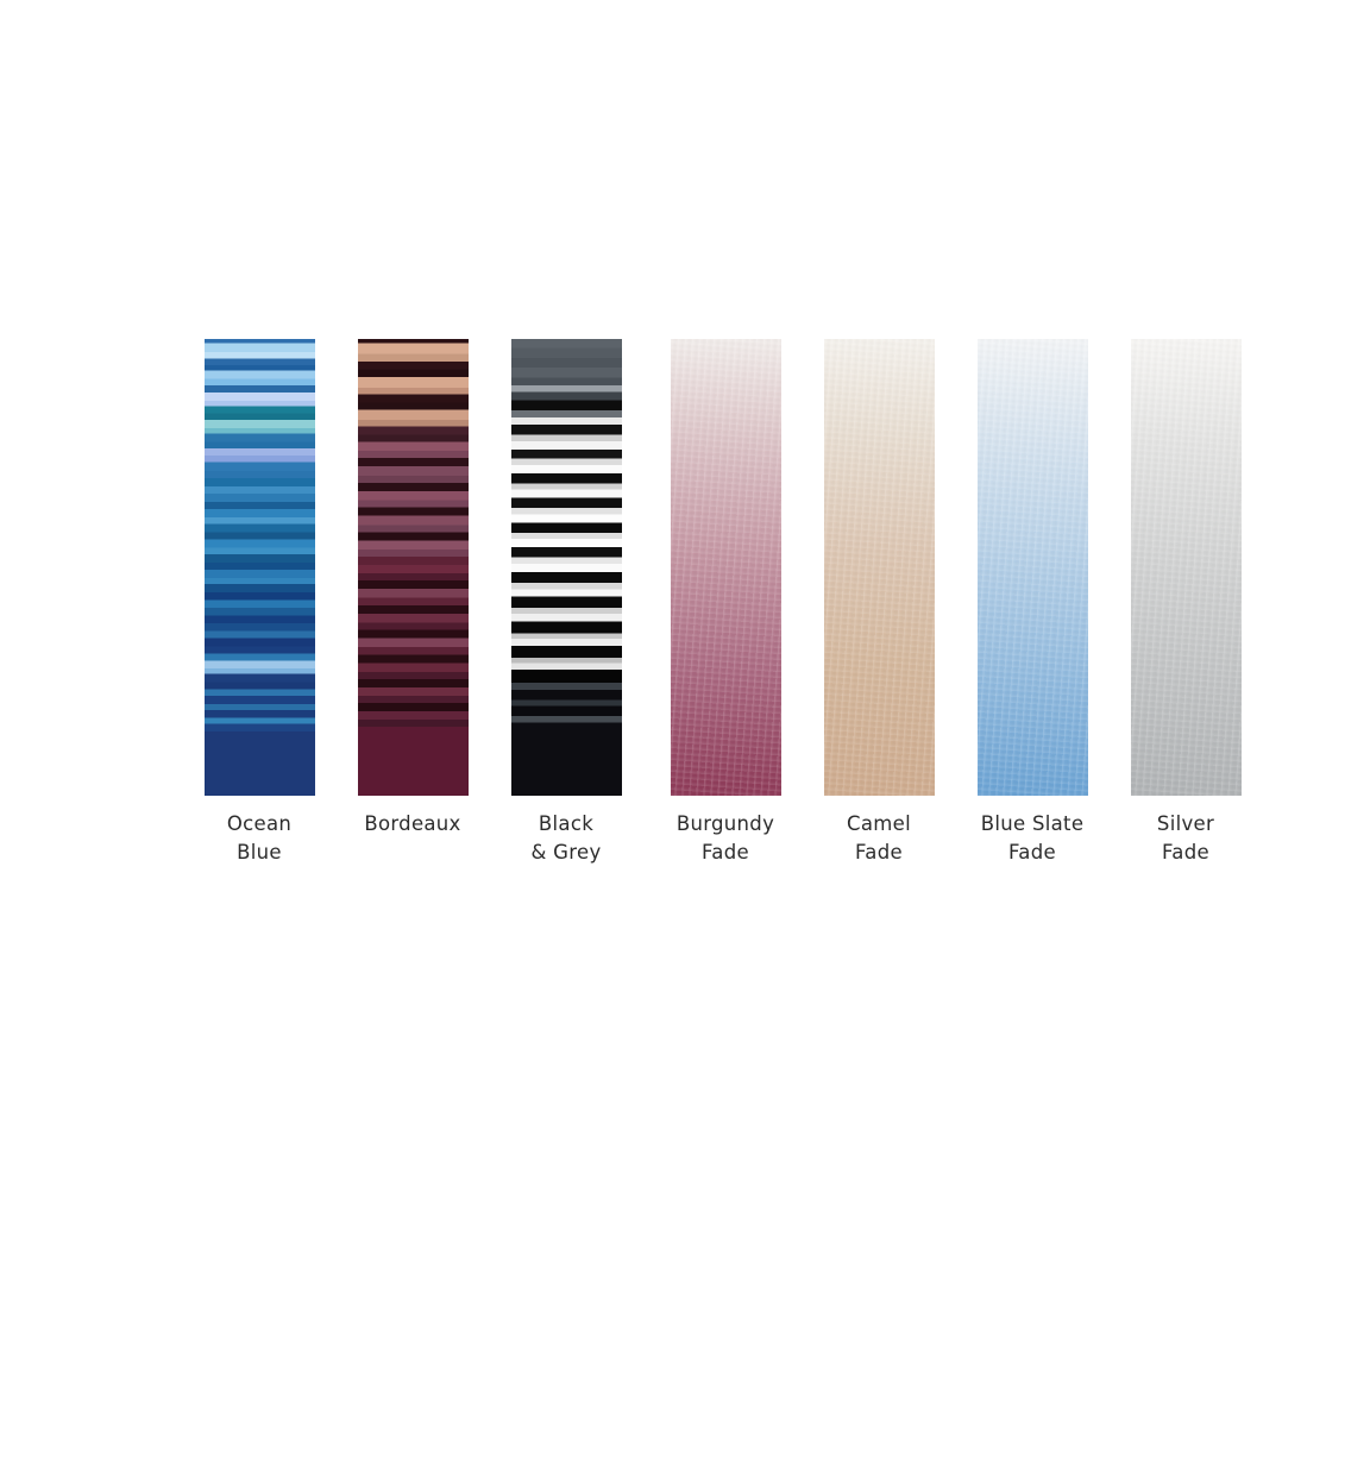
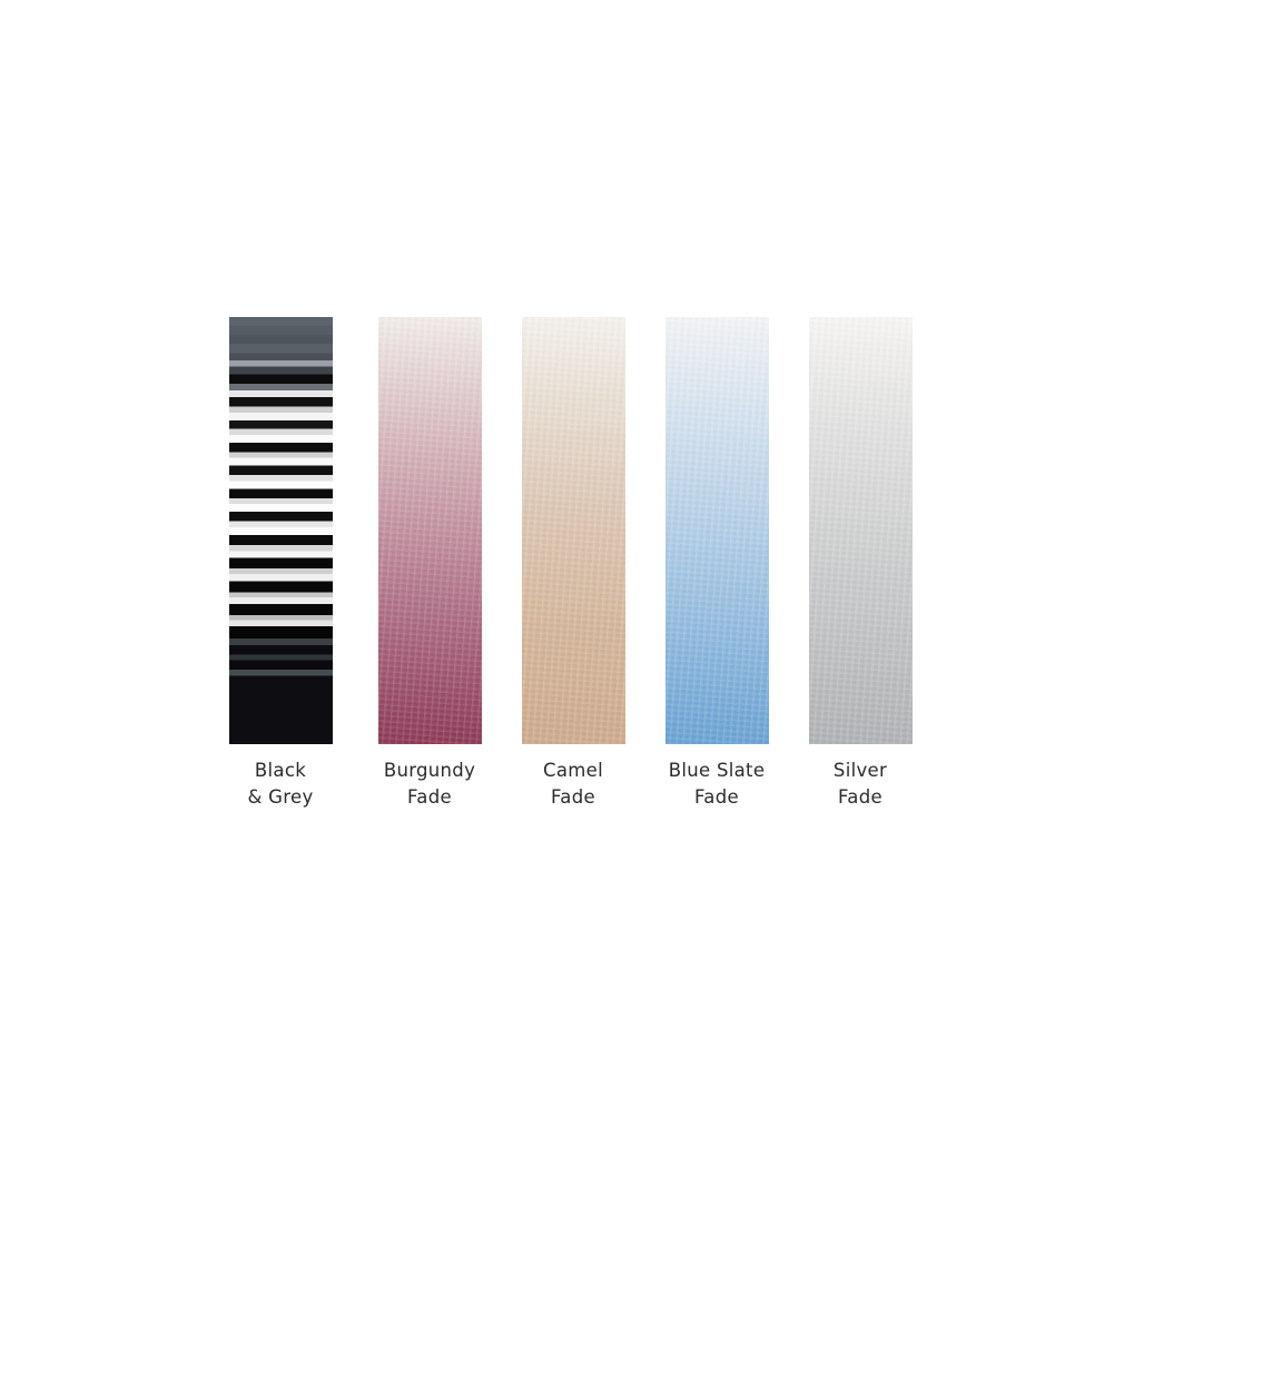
- Ocean
- Blue
- Bordeaux
  Black
  & Grey
  Burgundy
  Fade
  Camel
  Fade
  Blue Slate
  Fade
  Silver
  Fade
